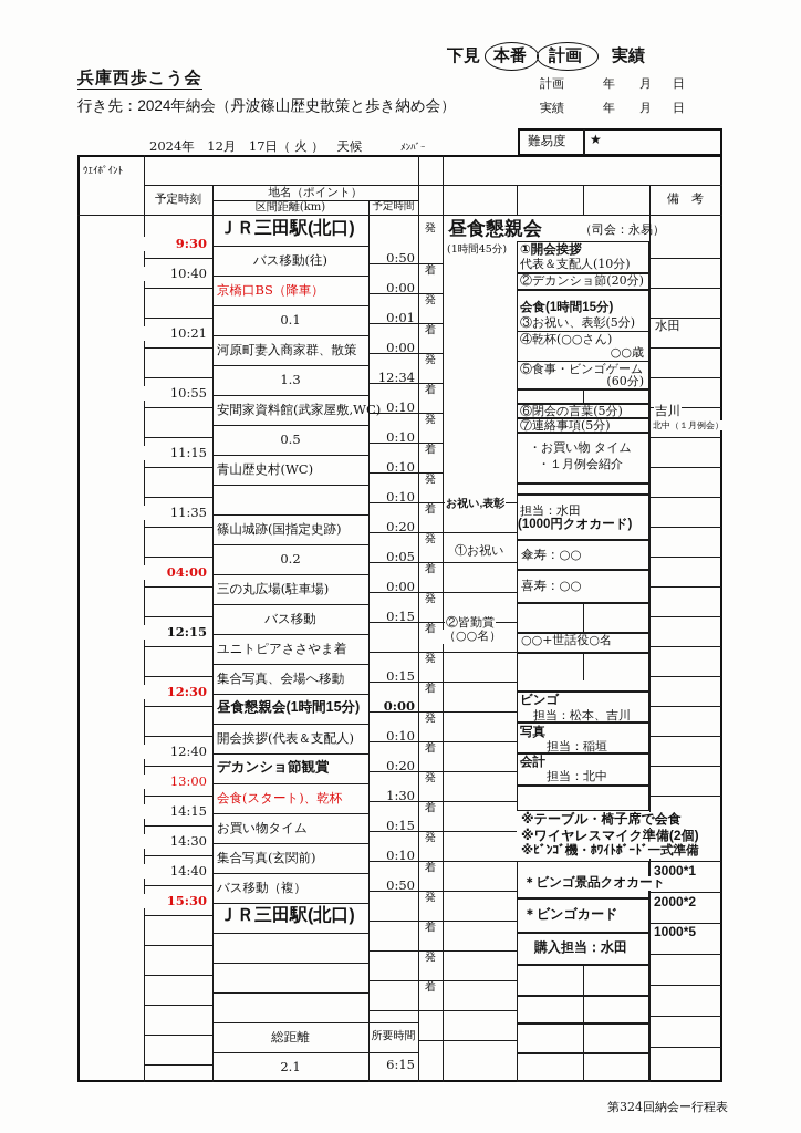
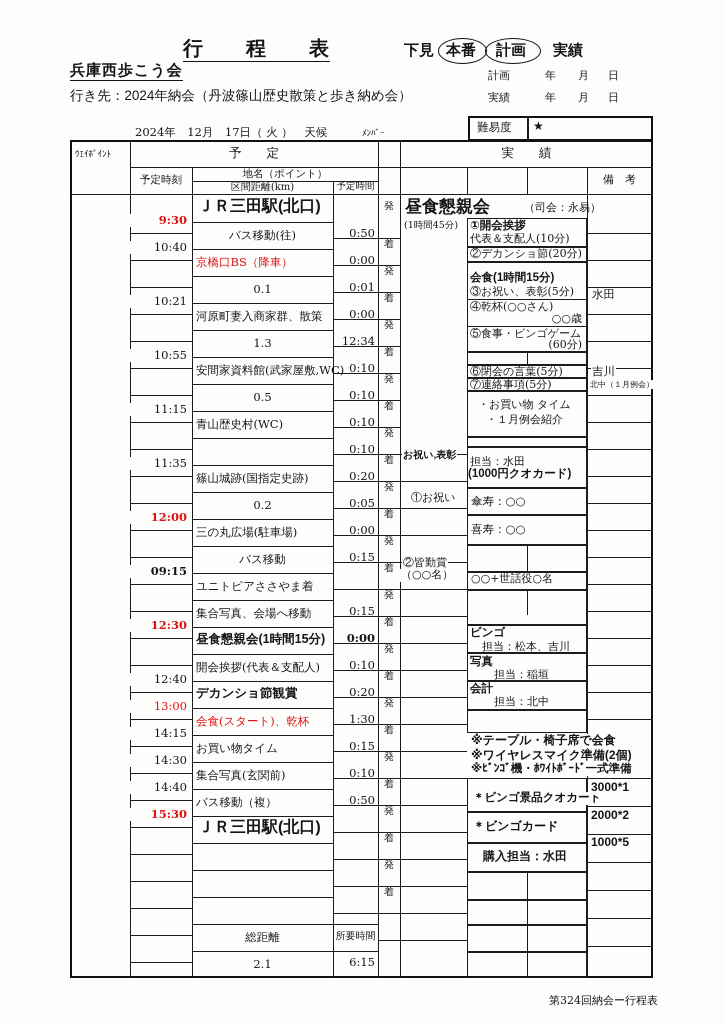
+ 行 程 表
  下見
  本番
  計画
  実績
  兵庫西歩こう会
  計画
  年
  月
  日
  実績
  年
  月
  日
  行き先：2024年納会（丹波篠山歴史散策と歩き納め会）
  2024年 12月 17日（ 火 ） 天候
  ﾒﾝﾊﾞｰ
  難易度
  ★
  ｳｴｲﾎﾟｲﾝﾄ
+ 予 定
+ 実 績
  予定時刻
  地名（ポイント）
  区間距離(km)
  予定時間
  備 考
  第324回納会ー行程表
  ＪＲ三田駅(北口)
  9:30
  バス移動(往)
  0:50
  10:40
  京橋口BS（降車）
  0:00
  0.1
  0:01
  10:21
  河原町妻入商家群、散策
  0:00
  1.3
  12:34
  10:55
  安間家資料館(武家屋敷,WC)
  0:10
  0.5
  0:10
  11:15
  青山歴史村(WC)
  0:10
  0:10
  11:35
  篠山城跡(国指定史跡)
  0:20
  0.2
  0:05
- 04:00
+ 12:00
  三の丸広場(駐車場)
  0:00
  バス移動
  0:15
- 12:15
+ 09:15
  ユニトピアささやま着
  集合写真、会場へ移動
  0:15
  12:30
  昼食懇親会(1時間15分)
  0:00
  開会挨拶(代表＆支配人)
  0:10
  12:40
  デカンショ節観賞
  0:20
  13:00
  会食(スタート)、乾杯
  1:30
  14:15
  お買い物タイム
  0:15
  14:30
  集合写真(玄関前)
  0:10
  14:40
  バス移動（複）
  0:50
  15:30
  ＪＲ三田駅(北口)
  総距離
  所要時間
  2.1
  6:15
  発
  着
  発
  着
  発
  着
  発
  着
  発
  着
  発
  着
  発
  着
  発
  着
  発
  着
  発
  着
  発
  着
  発
  着
  発
  着
  昼食懇親会
  （司会：永易）
  (1時間45分)
  ①開会挨拶
  代表＆支配人(10分)
  ②デカンショ節(20分)
  会食(1時間15分)
  ③お祝い、表彰(5分)
  ④乾杯(○○さん)
  ○○歳
  ⑤食事・ビンゴゲーム
  (60分)
  ⑥閉会の言葉(5分)
  ⑦連絡事項(5分)
  ・お買い物 タイム
  ・１月例会紹介
  担当：水田
  (1000円クオカード)
  傘寿：○○
  喜寿：○○
  ○○+世話役○名
  ビンゴ
  担当：松本、吉川
  写真
  担当：稲垣
  会計
  担当：北中
  ※テーブル・椅子席で会食
  ※ワイヤレスマイク準備(2個)
  ※ﾋﾞﾝｺﾞ機・ﾎﾜｲﾄﾎﾞｰﾄﾞ一式準備
  ＊ビンゴ景品クオカード
  ＊ビンゴカード
  購入担当：水田
  お祝い,表彰
  ①お祝い
  ②皆勤賞
  （○○名）
  水田
  吉川
  北中（１月例会）
  3000*1
  2000*2
  1000*5
